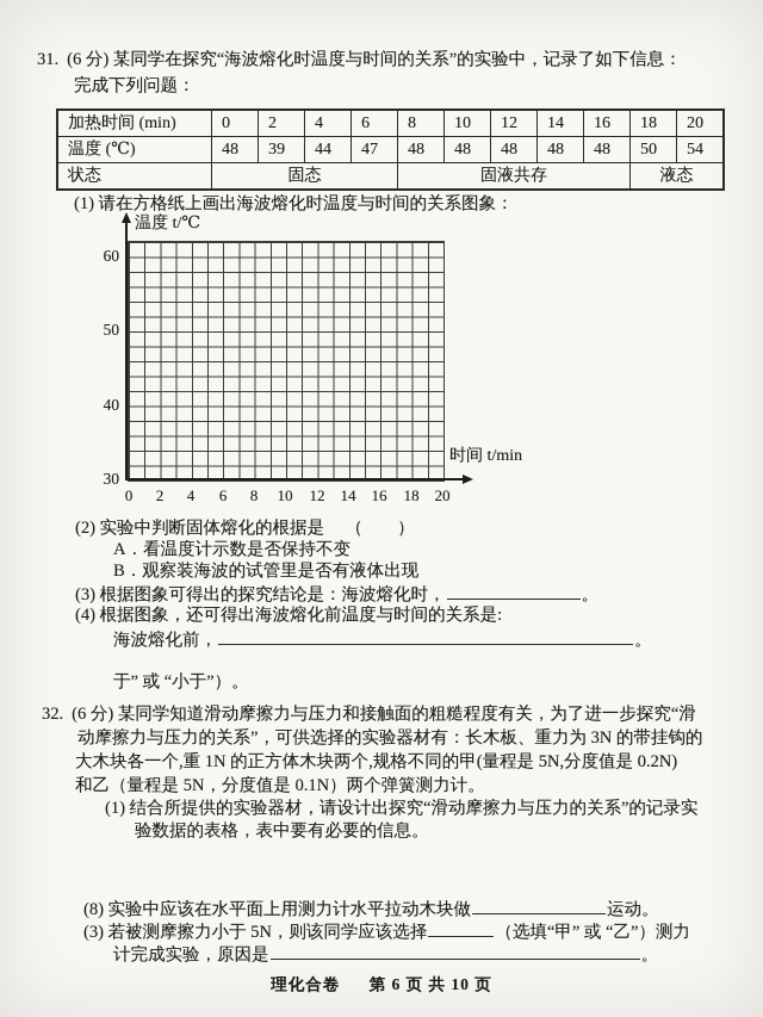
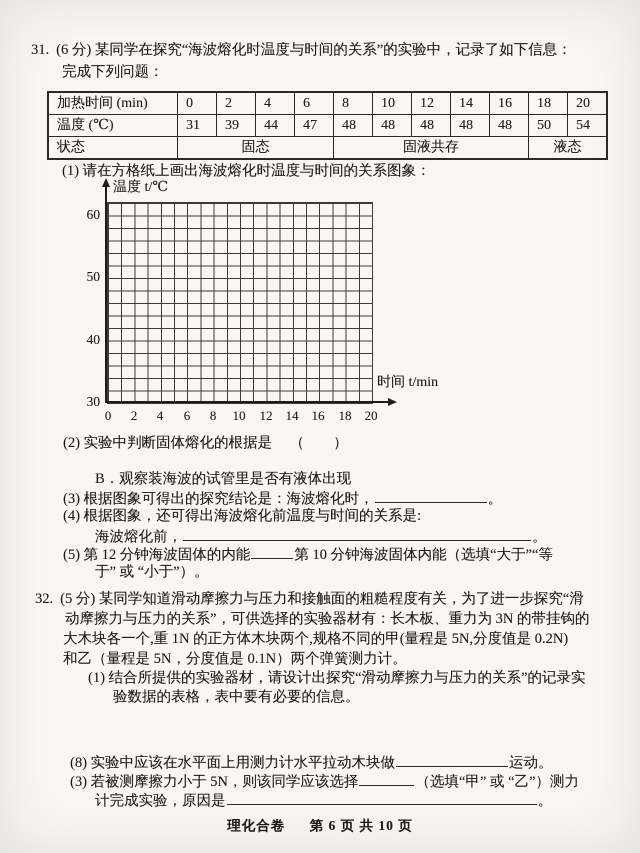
  31. (6 分) 某同学在探究“海波熔化时温度与时间的关系”的实验中，记录了如下信息：
  完成下列问题：
  加热时间 (min)	0	2	4	6	8	10	12	14	16	18	20
- 温度 (℃)	48	39	44	47	48	48	48	48	48	50	54
+ 温度 (℃)	31	39	44	47	48	48	48	48	48	50	54
  状态	固态	固液共存	液态
  (1) 请在方格纸上画出海波熔化时温度与时间的关系图象：
  温度 t/℃
  时间 t/min
  60
  50
  40
  30
  0
  2
  4
  6
  8
  10
  12
  14
  16
  18
  20
  (2) 实验中判断固体熔化的根据是 （ ）
- A．看温度计示数是否保持不变
  B．观察装海波的试管里是否有液体出现
  (3) 根据图象可得出的探究结论是：海波熔化时， 。
  (4) 根据图象，还可得出海波熔化前温度与时间的关系是:
  海波熔化前， 。
+ (5) 第 12 分钟海波固体的内能 第 10 分钟海波固体内能（选填“大于”“等
  于” 或 “小于”）。
- 32. (6 分) 某同学知道滑动摩擦力与压力和接触面的粗糙程度有关，为了进一步探究“滑
+ 32. (5 分) 某同学知道滑动摩擦力与压力和接触面的粗糙程度有关，为了进一步探究“滑
  动摩擦力与压力的关系”，可供选择的实验器材有：长木板、重力为 3N 的带挂钩的
  大木块各一个,重 1N 的正方体木块两个,规格不同的甲(量程是 5N,分度值是 0.2N)
  和乙（量程是 5N，分度值是 0.1N）两个弹簧测力计。
  (1) 结合所提供的实验器材，请设计出探究“滑动摩擦力与压力的关系”的记录实
  验数据的表格，表中要有必要的信息。
  (8) 实验中应该在水平面上用测力计水平拉动木块做 运动。
  (3) 若被测摩擦力小于 5N，则该同学应该选择 （选填“甲” 或 “乙”）测力
  计完成实验，原因是 。
  理化合卷 第 6 页 共 10 页
